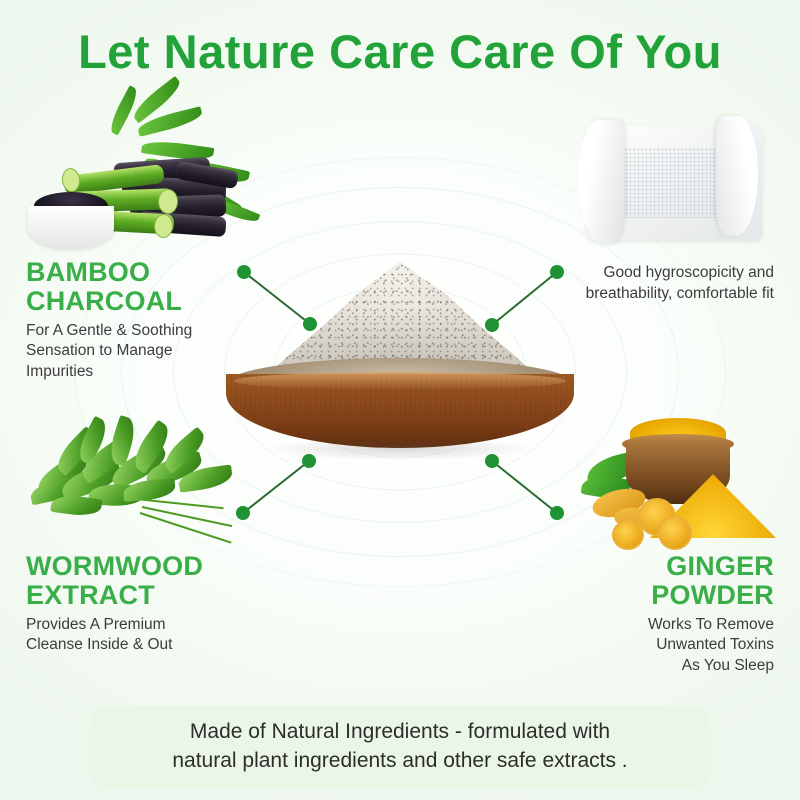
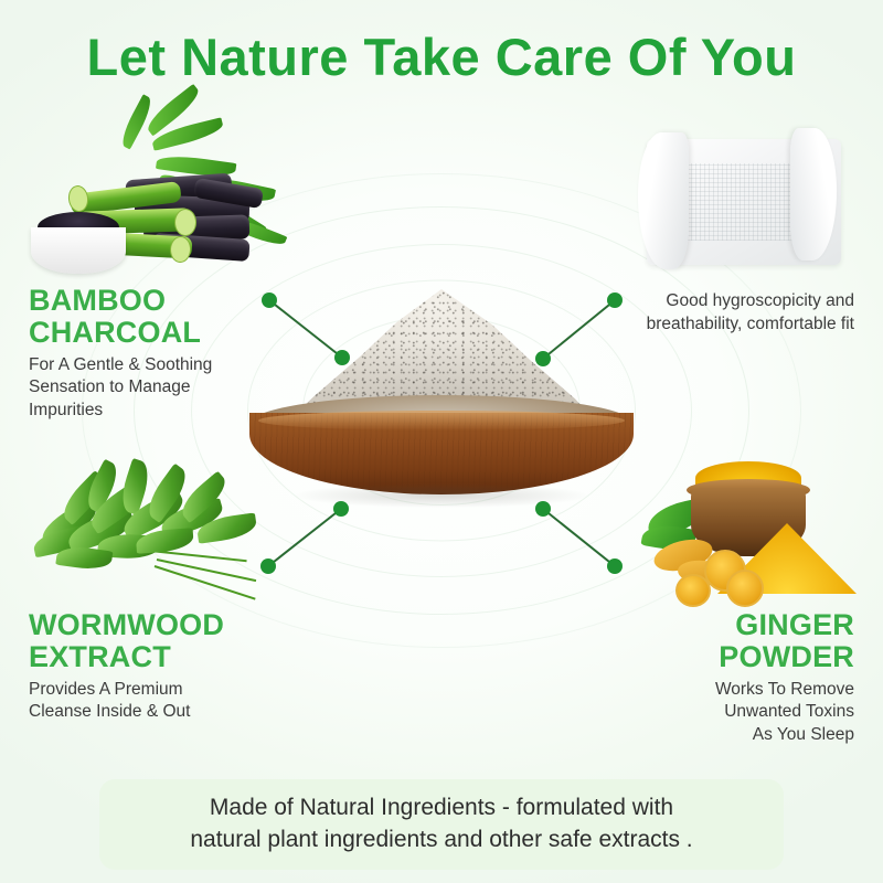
- Let Nature Care Care Of You
+ Let Nature Take Care Of You
  BAMBOO
  CHARCOAL
  For A Gentle & Soothing
  Sensation to Manage
  Impurities
  Good hygroscopicity and
  breathability, comfortable fit
  WORMWOOD
  EXTRACT
  Provides A Premium
  Cleanse Inside & Out
  GINGER
  POWDER
  Works To Remove
  Unwanted Toxins
  As You Sleep
  Made of Natural Ingredients - formulated with
  natural plant ingredients and other safe extracts .
